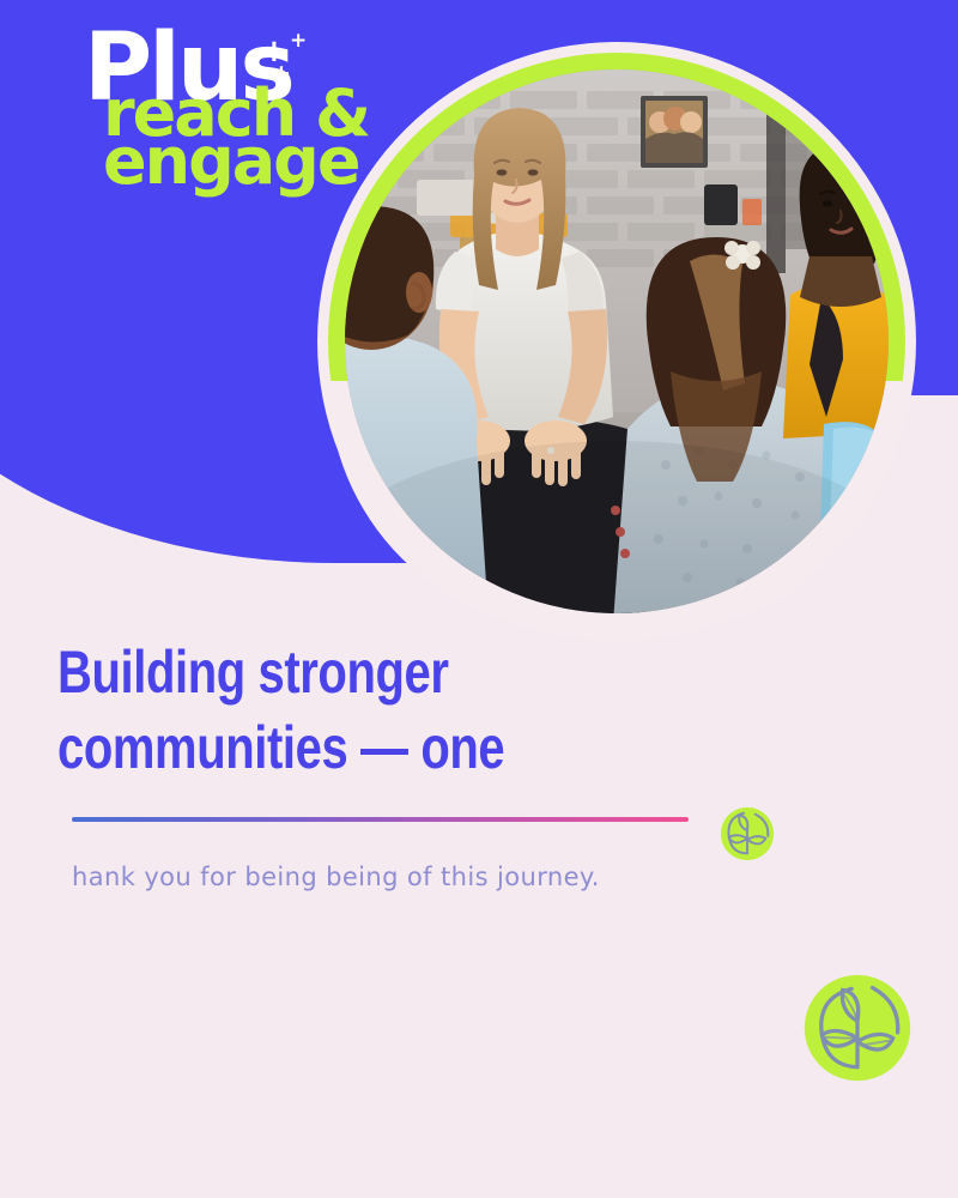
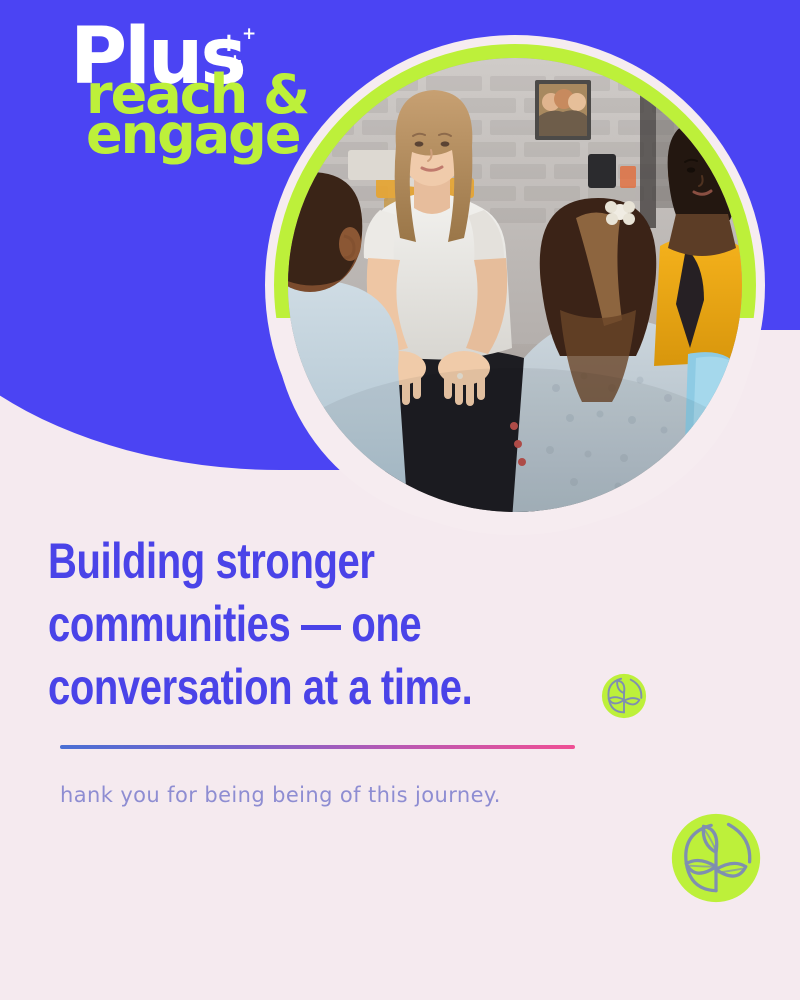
  Plus
  +
  +
  +
  reach &
  engage
  Building stronger
  communities — one
+ conversation at a time.
  hank you for being being of this journey.
